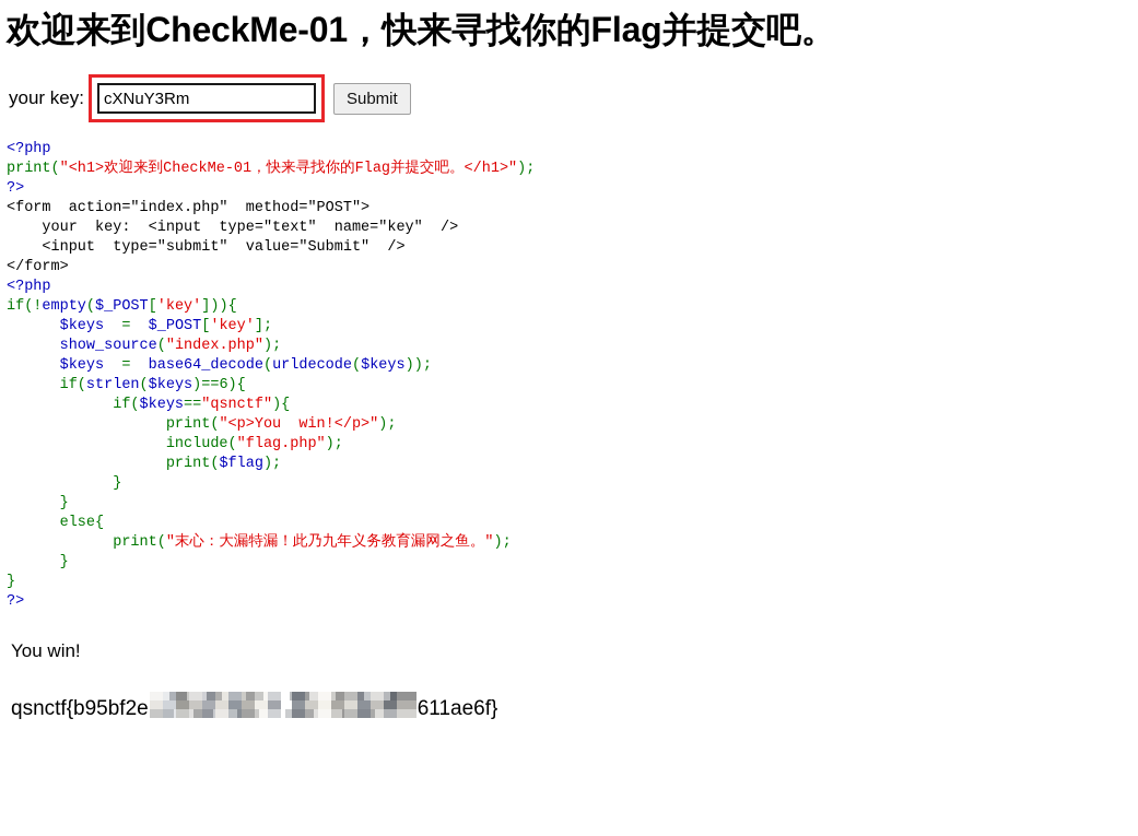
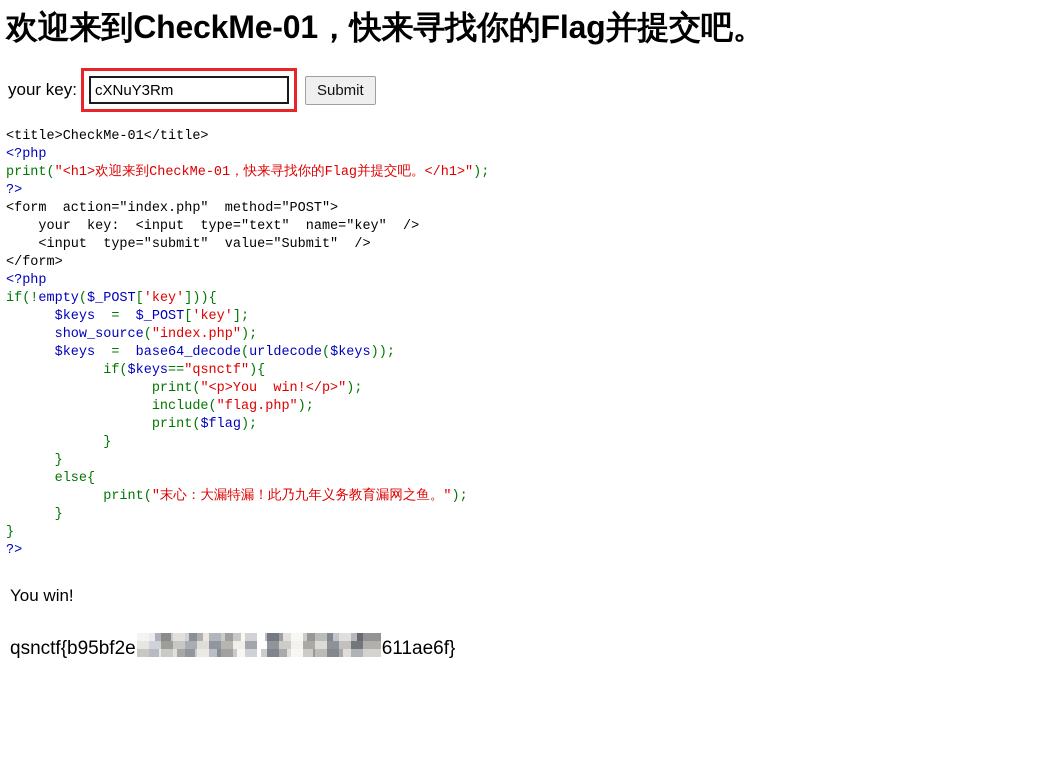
  欢迎来到CheckMe-01，快来寻找你的Flag并提交吧。
  your key:
  cXNuY3Rm
  Submit
+ <title>CheckMe-01</title>
  <?php
  print("<h1>欢迎来到CheckMe-01，快来寻找你的Flag并提交吧。</h1>");
  ?>
  <form action="index.php" method="POST">
  your key: <input type="text" name="key" />
  <input type="submit" value="Submit" />
  </form>
  <?php
  if(!empty($_POST['key'])){
  $keys = $_POST['key'];
  show_source("index.php");
  $keys = base64_decode(urldecode($keys));
- if(strlen($keys)==6){
  if($keys=="qsnctf"){
  print("<p>You win!</p>");
  include("flag.php");
  print($flag);
  }
  }
  else{
  print("末心：大漏特漏！此乃九年义务教育漏网之鱼。");
  }
  }
  ?>
  You win!
  qsnctf{b95bf2e
  611ae6f}
